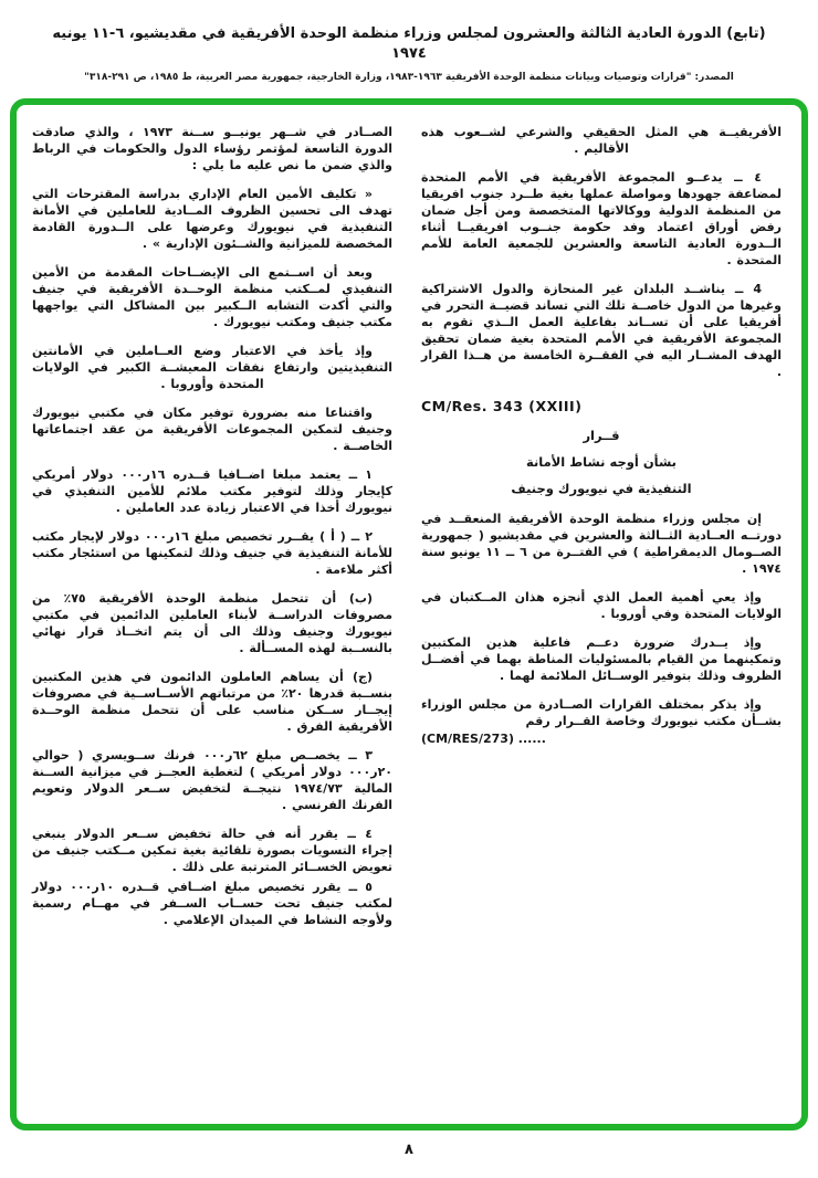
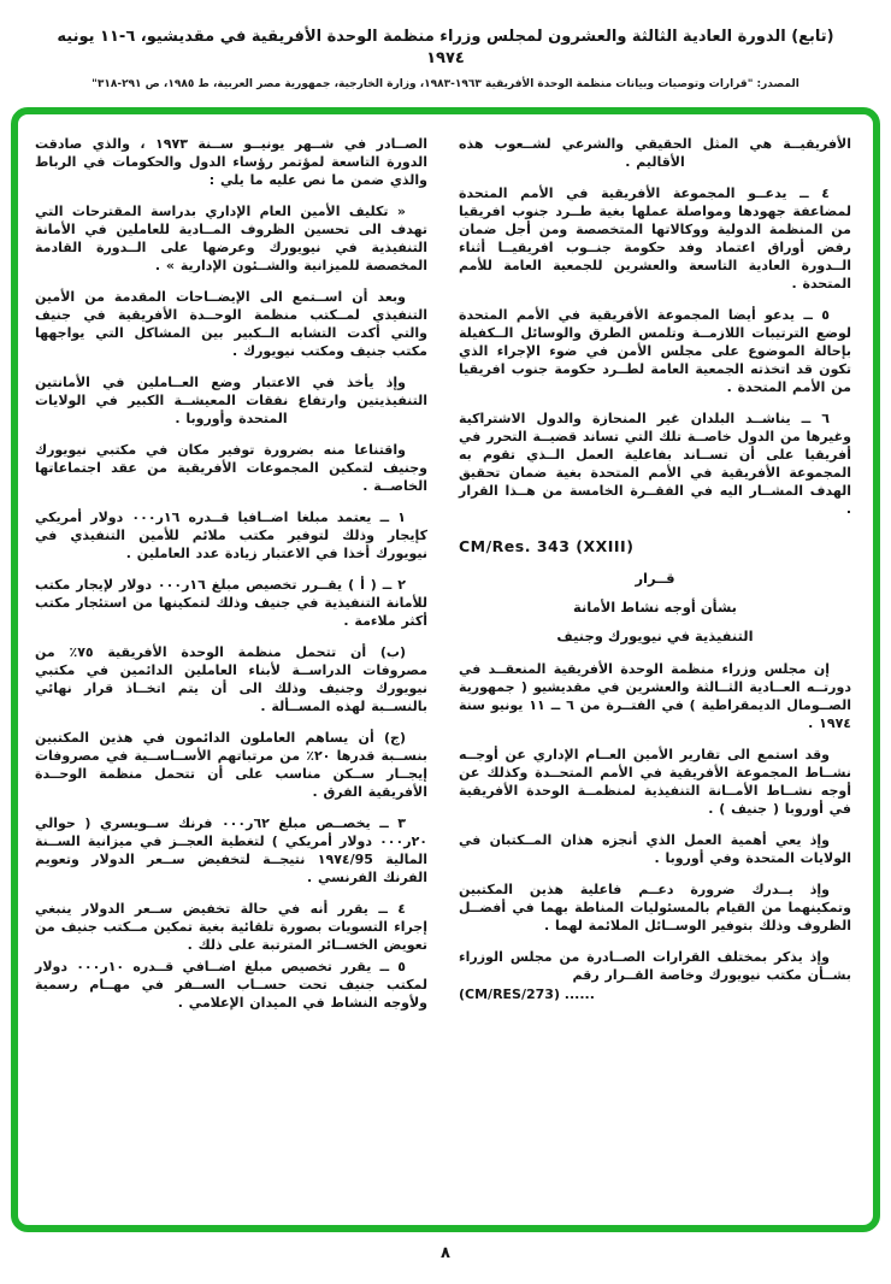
  (تابع) الدورة العادية الثالثة والعشرون لمجلس وزراء منظمة الوحدة الأفريقية في مقديشيو، ٦-١١ يونيه ١٩٧٤
  المصدر: "قرارات وتوصيات وبيانات منظمة الوحدة الأفريقية ١٩٦٣-١٩٨٣، وزارة الخارجية، جمهورية مصر العربية، ط ١٩٨٥، ص ٢٩١-٣١٨"
  الأفريقيــة هي المثل الحقيقي والشرعي لشــعوب هذه الأقاليم .
  ٤ ــ يدعــو المجموعة الأفريقية في الأمم المتحدة لمضاعفة جهودها ومواصلة عملها بغية طــرد جنوب افريقيا من المنظمة الدولية ووكالاتها المتخصصة ومن أجل ضمان رفض أوراق اعتماد وفد حكومة جنــوب افريقيــا أثناء الــدورة العادية التاسعة والعشرين للجمعية العامة للأمم المتحدة .
+ ٥ ــ يدعو أيضا المجموعة الأفريقية في الأمم المتحدة لوضع الترتيبات اللازمــة وتلمس الطرق والوسائل الــكفيلة بإحالة الموضوع على مجلس الأمن في ضوء الإجراء الذي تكون قد اتخذته الجمعية العامة لطــرد حكومة جنوب افريقيا من الأمم المتحدة .
- 4 ــ يناشــد البلدان غير المنحازة والدول الاشتراكية وغيرها من الدول خاصــة تلك التي تساند قضيــة التحرر في أفريقيا على أن تســاند بفاعلية العمل الــذي تقوم به المجموعة الأفريقية في الأمم المتحدة بغية ضمان تحقيق الهدف المشــار اليه في الفقــرة الخامسة من هــذا القرار .
+ ٦ ــ يناشــد البلدان غير المنحازة والدول الاشتراكية وغيرها من الدول خاصــة تلك التي تساند قضيــة التحرر في أفريقيا على أن تســاند بفاعلية العمل الــذي تقوم به المجموعة الأفريقية في الأمم المتحدة بغية ضمان تحقيق الهدف المشــار اليه في الفقــرة الخامسة من هــذا القرار .
  CM/Res. 343 (XXIII)
  قــرار
  بشأن أوجه نشاط الأمانة
  التنفيذية في نيويورك وجنيف
  إن مجلس وزراء منظمة الوحدة الأفريقية المنعقــد في دورتــه العــادية الثــالثة والعشرين في مقديشيو ( جمهورية الصــومال الديمقراطية ) في الفتــرة من ٦ ــ ١١ يونيو سنة ١٩٧٤ .
+ وقد استمع الى تقارير الأمين العــام الإداري عن أوجــه نشــاط المجموعة الأفريقية في الأمم المتحــدة وكذلك عن أوجه نشــاط الأمــانة التنفيذية لمنظمــة الوحدة الأفريقية في أوروبا ( جنيف ) .
  وإذ يعي أهمية العمل الذي أنجزه هذان المــكتبان في الولايات المتحدة وفي أوروبا .
  وإذ يــدرك ضرورة دعــم فاعلية هذين المكتبين وتمكينهما من القيام بالمسئوليات المناطة بهما في أفضــل الظروف وذلك بتوفير الوســائل الملائمة لهما .
  وإذ يذكر بمختلف القرارات الصــادرة من مجلس الوزراء بشــأن مكتب نيويورك وخاصة القــرار رقم
  (CM/RES/273) ......
  الصــادر في شــهر يونيــو ســنة ١٩٧٣ ، والذي صادقت الدورة التاسعة لمؤتمر رؤساء الدول والحكومات في الرباط والذي ضمن ما نص عليه ما يلي :
  « تكليف الأمين العام الإداري بدراسة المقترحات التي تهدف الى تحسين الظروف المــادية للعاملين في الأمانة التنفيذية في نيويورك وعرضها على الــدورة القادمة المخصصة للميزانية والشــئون الإدارية » .
  وبعد أن اســتمع الى الإيضــاحات المقدمة من الأمين التنفيذي لمــكتب منظمة الوحــدة الأفريقية في جنيف والتي أكدت التشابه الــكبير بين المشاكل التي يواجهها مكتب جنيف ومكتب نيويورك .
  وإذ يأخذ في الاعتبار وضع العــاملين في الأمانتين التنفيذيتين وارتفاع نفقات المعيشــة الكبير في الولايات المتحدة وأوروبا .
  واقتناعا منه بضرورة توفير مكان في مكتبي نيويورك وجنيف لتمكين المجموعات الأفريقية من عقد اجتماعاتها الخاصــة .
  ١ ــ يعتمد مبلغا اضــافيا قــدره ١٦ر٠٠٠ دولار أمريكي كإيجار وذلك لتوفير مكتب ملائم للأمين التنفيذي في نيويورك أخذا في الاعتبار زيادة عدد العاملين .
  ٢ ــ ( أ ) يقــرر تخصيص مبلغ ١٦ر٠٠٠ دولار لإيجار مكتب للأمانة التنفيذية في جنيف وذلك لتمكينها من استئجار مكتب أكثر ملاءمة .
  (ب) أن تتحمل منظمة الوحدة الأفريقية ٧٥٪ من مصروفات الدراســة لأبناء العاملين الدائمين في مكتبي نيويورك وجنيف وذلك الى أن يتم اتخــاذ قرار نهائي بالنســبة لهذه المســألة .
  (ج) أن يساهم العاملون الدائمون في هذين المكتبين بنســبة قدرها ٢٠٪ من مرتباتهم الأســاســية في مصروفات إيجــار ســكن مناسب على أن تتحمل منظمة الوحــدة الأفريقية الفرق .
- ٣ ــ يخصــص مبلغ ٦٢ر٠٠٠ فرنك ســويسري ( حوالي ٢٠ر٠٠٠ دولار أمريكي ) لتغطية العجــز في ميزانية الســنة المالية ١٩٧٤/٧٣ نتيجــة لتخفيض ســعر الدولار وتعويم الفرنك الفرنسي .
+ ٣ ــ يخصــص مبلغ ٦٢ر٠٠٠ فرنك ســويسري ( حوالي ٢٠ر٠٠٠ دولار أمريكي ) لتغطية العجــز في ميزانية الســنة المالية ١٩٧٤/95 نتيجــة لتخفيض ســعر الدولار وتعويم الفرنك الفرنسي .
  ٤ ــ يقرر أنه في حالة تخفيض ســعر الدولار ينبغي إجراء التسويات بصورة تلقائية بغية تمكين مــكتب جنيف من تعويض الخســائر المترتبة على ذلك .
  ٥ ــ يقرر تخصيص مبلغ اضــافي قــدره ١٠ر٠٠٠ دولار لمكتب جنيف تحت حســاب الســفر في مهــام رسمية ولأوجه النشاط في الميدان الإعلامي .
  ٨
